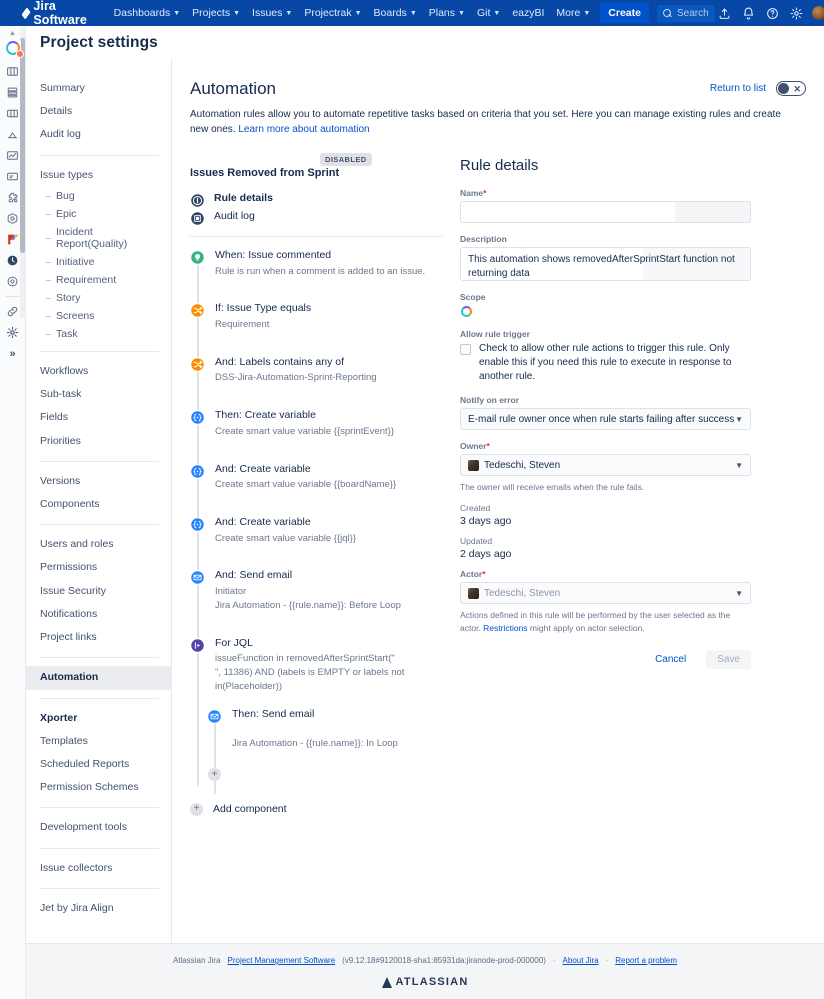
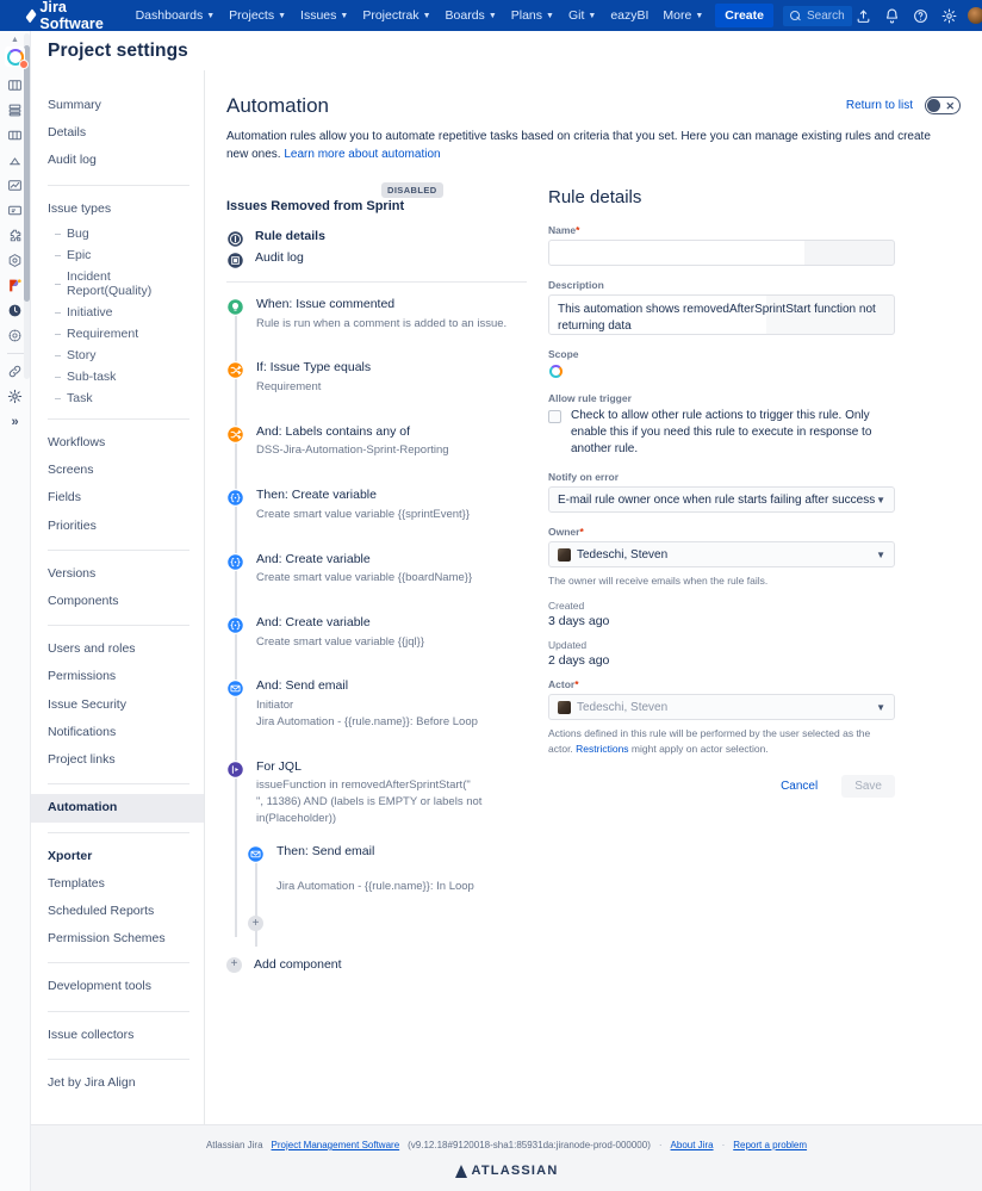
  Jira Software
  Dashboards
  Projects
  Issues
  Projectrak
  Boards
  Plans
  Git
  eazyBI
  More
  Create
  Search
  »
  Project settings
  Summary
  Details
  Audit log
  Issue types
  Bug
  Epic
  Incident Report(Quality)
  Initiative
  Requirement
  Story
- Screens
+ Sub-task
  Task
  Workflows
- Sub-task
+ Screens
  Fields
  Priorities
  Versions
  Components
  Users and roles
  Permissions
  Issue Security
  Notifications
  Project links
  Automation
  Xporter
  Templates
  Scheduled Reports
  Permission Schemes
  Development tools
  Issue collectors
  Jet by Jira Align
  Return to list
  ✕
  Automation
  Automation rules allow you to automate repetitive tasks based on criteria that you set. Here you can manage existing rules and create new ones. Learn more about automation
  DISABLED
  Issues Removed from Sprint
  Rule details
  Audit log
  When: Issue commented
  Rule is run when a comment is added to an issue.
  If: Issue Type equals
  Requirement
  And: Labels contains any of
  DSS-Jira-Automation-Sprint-Reporting
  Then: Create variable
  Create smart value variable {{sprintEvent}}
  And: Create variable
  Create smart value variable {{boardName}}
  And: Create variable
  Create smart value variable {{jql}}
  And: Send email
  Initiator
  Jira Automation - {{rule.name}}: Before Loop
  For JQL
  issueFunction in removedAfterSprintStart("
  ", 11386) AND (labels is EMPTY or labels not in(Placeholder))
  Then: Send email
  Jira Automation - {{rule.name}}: In Loop
  +
  +
  Add component
  Rule details
  Name*
  Description
  This automation shows removedAfterSprintStart function not returning data
  Scope
  Allow rule trigger
  Check to allow other rule actions to trigger this rule. Only enable this if you need this rule to execute in response to another rule.
  Notify on error
  E-mail rule owner once when rule starts failing after success
  ▼
  Owner*
  Tedeschi, Steven
  ▼
  The owner will receive emails when the rule fails.
  Created
  3 days ago
  Updated
  2 days ago
  Actor*
  Tedeschi, Steven
  ▼
  Actions defined in this rule will be performed by the user selected as the actor. Restrictions might apply on actor selection.
  Cancel
  Save
  Atlassian Jira
  Project Management Software
  (v9.12.18#9120018-sha1:85931da:jiranode-prod-000000)
  ·
  About Jira
  ·
  Report a problem
  ATLASSIAN
